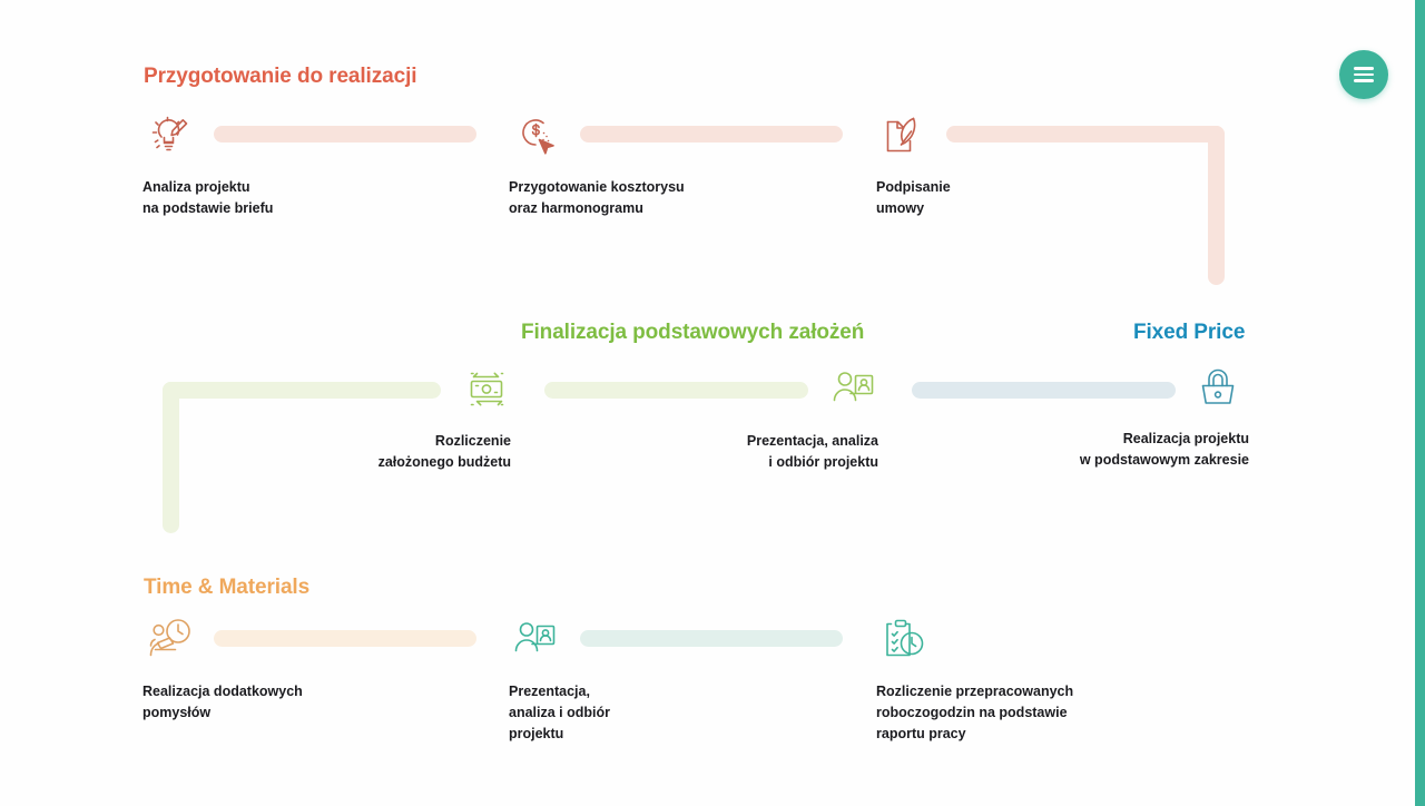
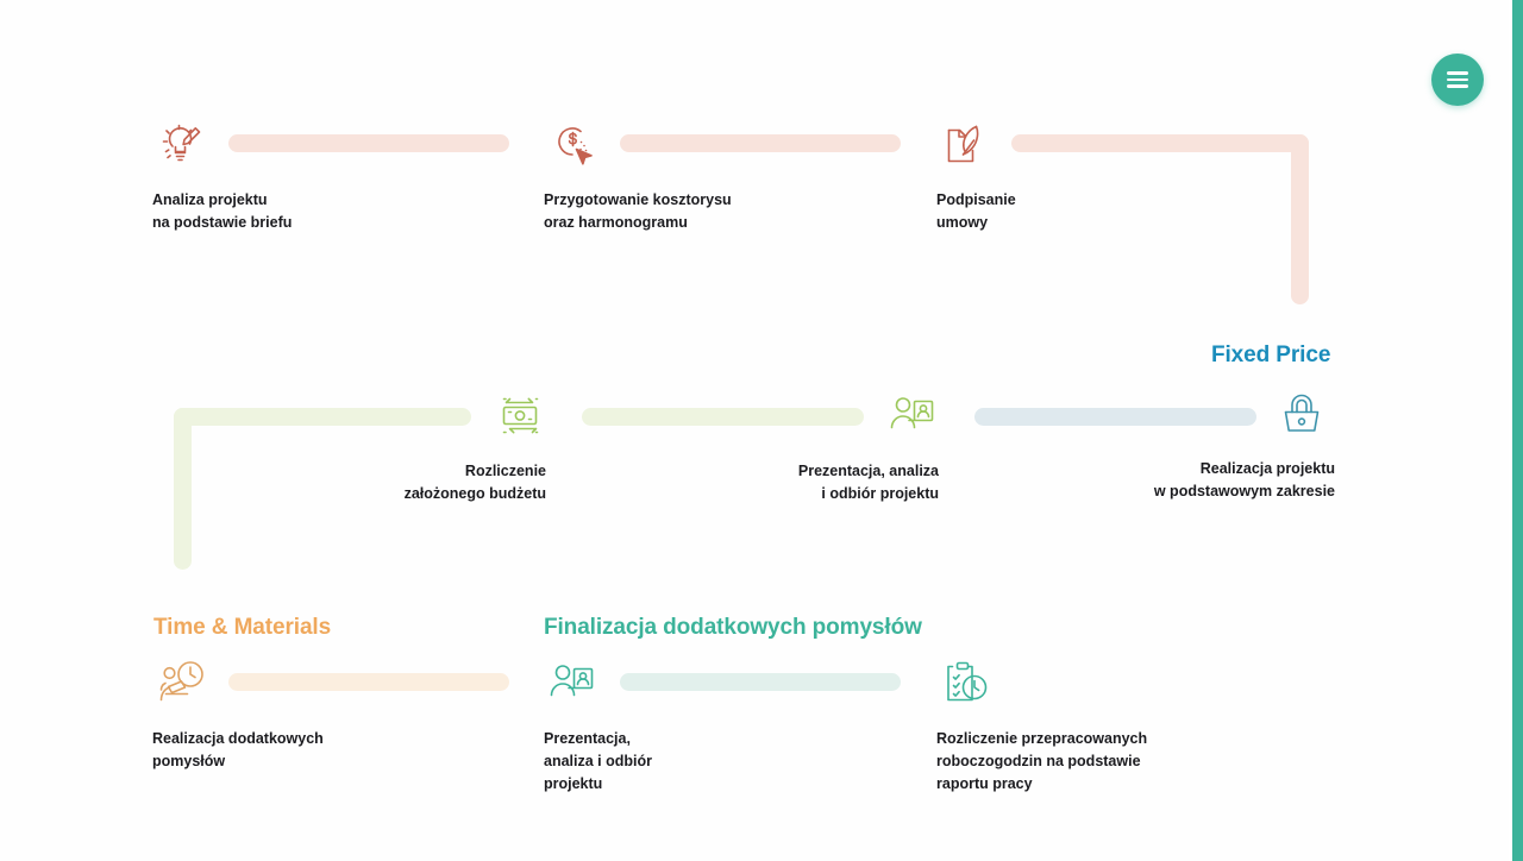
- Przygotowanie do realizacji
  Analiza projektu
  na podstawie briefu
  Przygotowanie kosztorysu
  oraz harmonogramu
  Podpisanie
  umowy
- Finalizacja podstawowych założeń
  Fixed Price
  Rozliczenie
  założonego budżetu
  Prezentacja, analiza
  i odbiór projektu
  Realizacja projektu
  w podstawowym zakresie
  Time & Materials
+ Finalizacja dodatkowych pomysłów
  Realizacja dodatkowych
  pomysłów
  Prezentacja,
  analiza i odbiór
  projektu
  Rozliczenie przepracowanych
  roboczogodzin na podstawie
  raportu pracy
